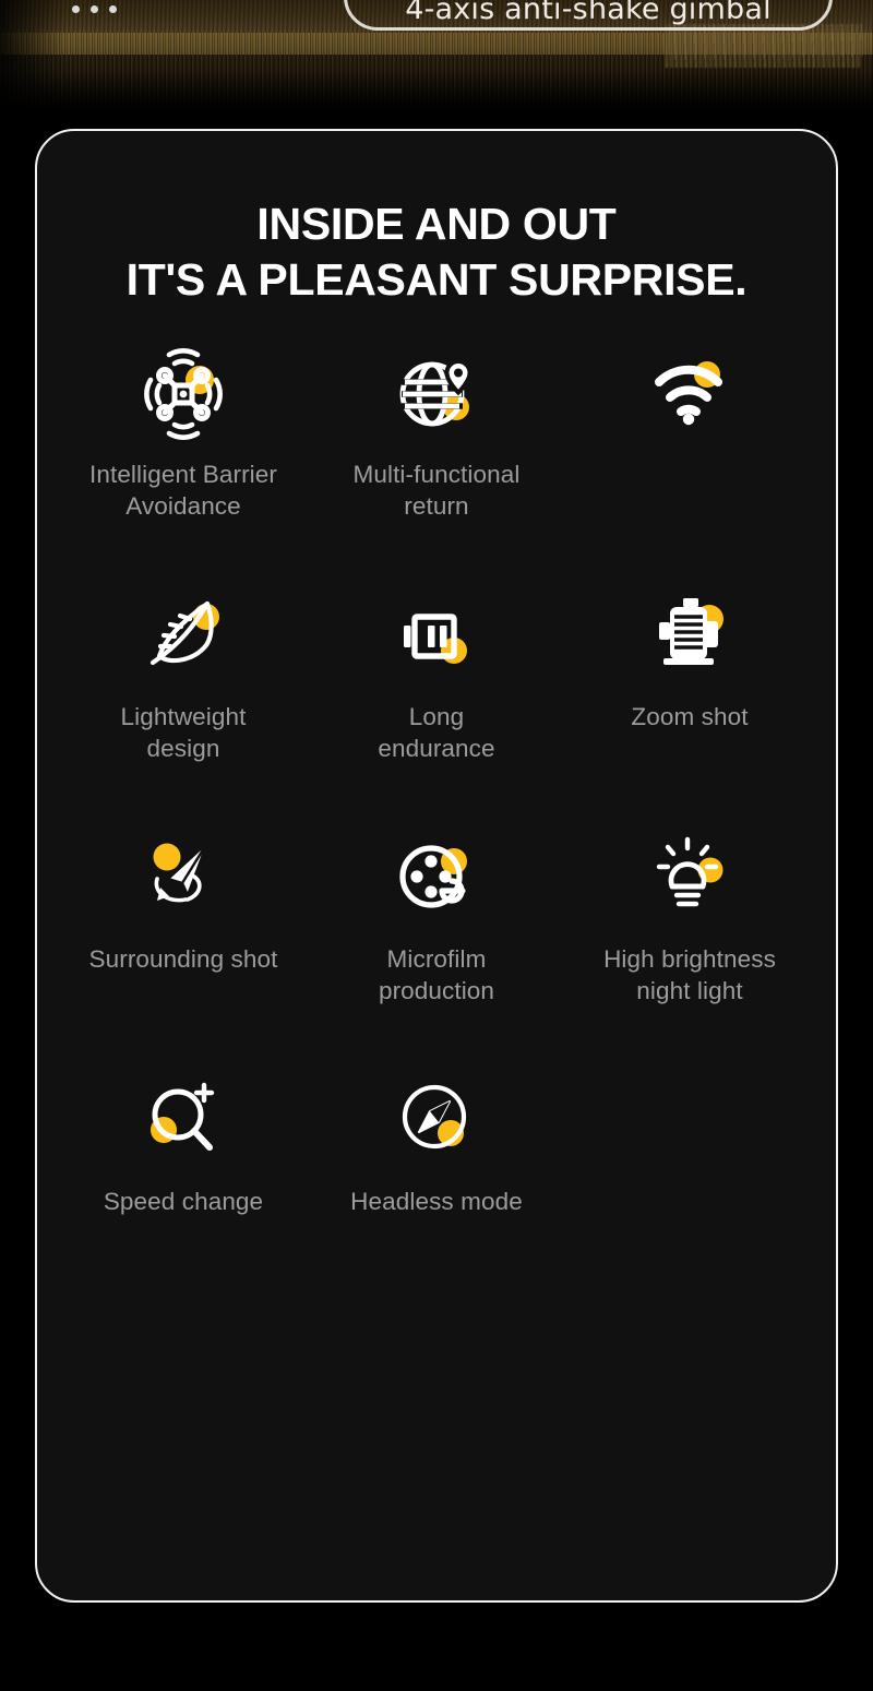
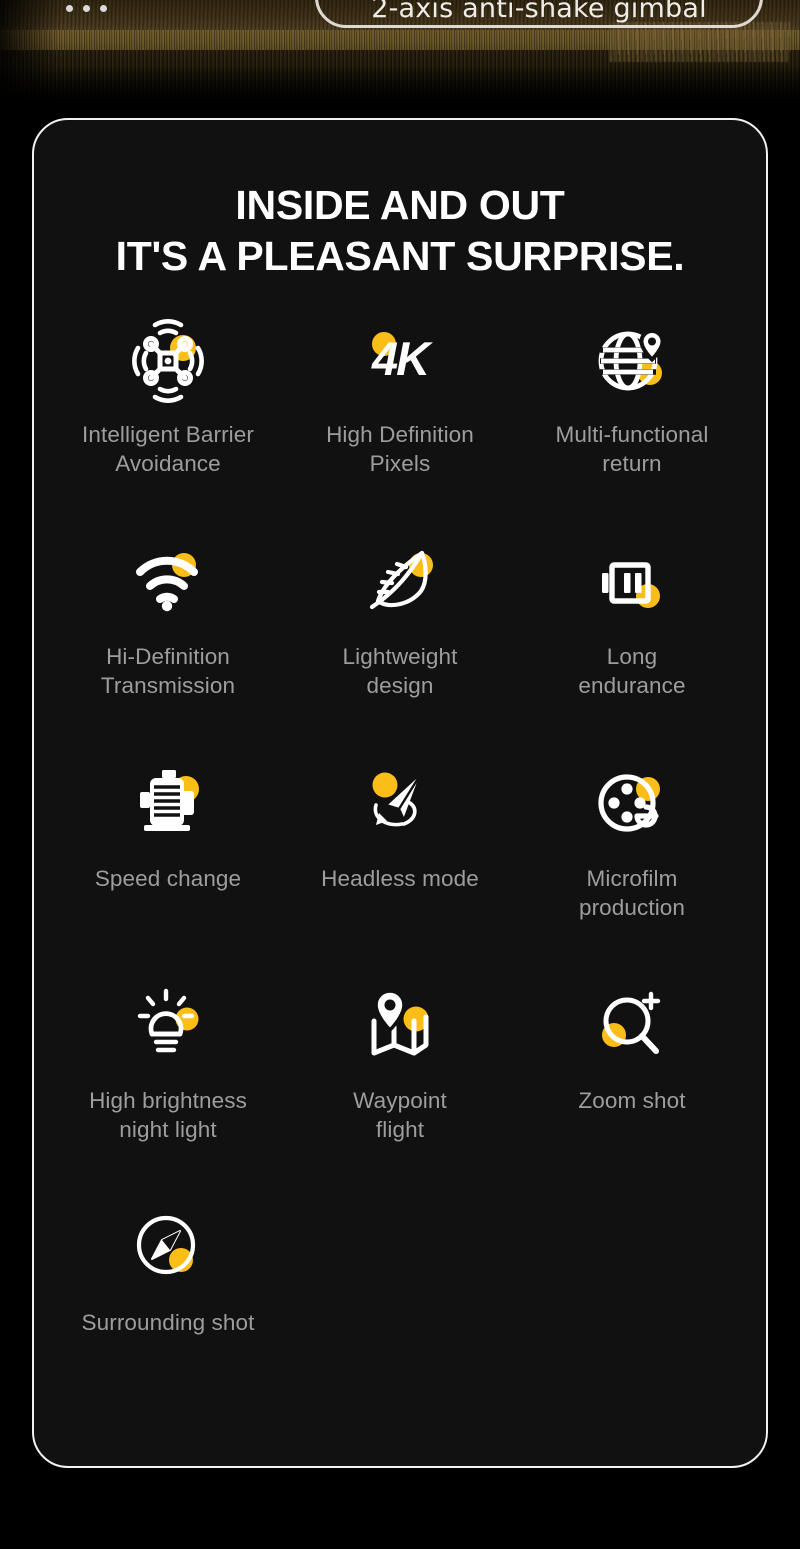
- 4-axis anti-shake gimbal
+ 2-axis anti-shake gimbal
  INSIDE AND OUT
  IT'S A PLEASANT SURPRISE.
  Intelligent Barrier
  Avoidance
+ 4K
+ High Definition
+ Pixels
  Multi-functional
  return
+ Hi-Definition
+ Transmission
  Lightweight
  design
  Long
  endurance
- Zoom shot
+ Speed change
- Surrounding shot
+ Headless mode
  Microfilm
  production
  High brightness
  night light
+ Waypoint
+ flight
- Speed change
+ Zoom shot
- Headless mode
+ Surrounding shot
